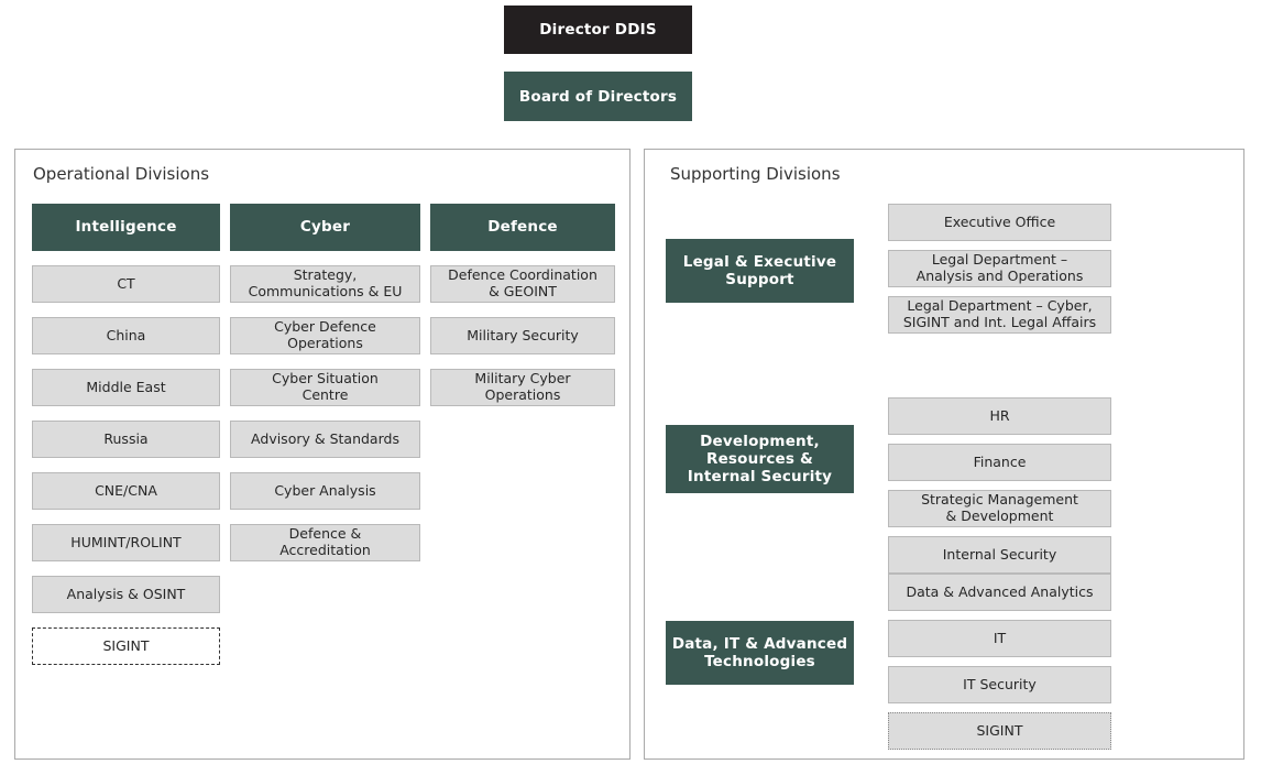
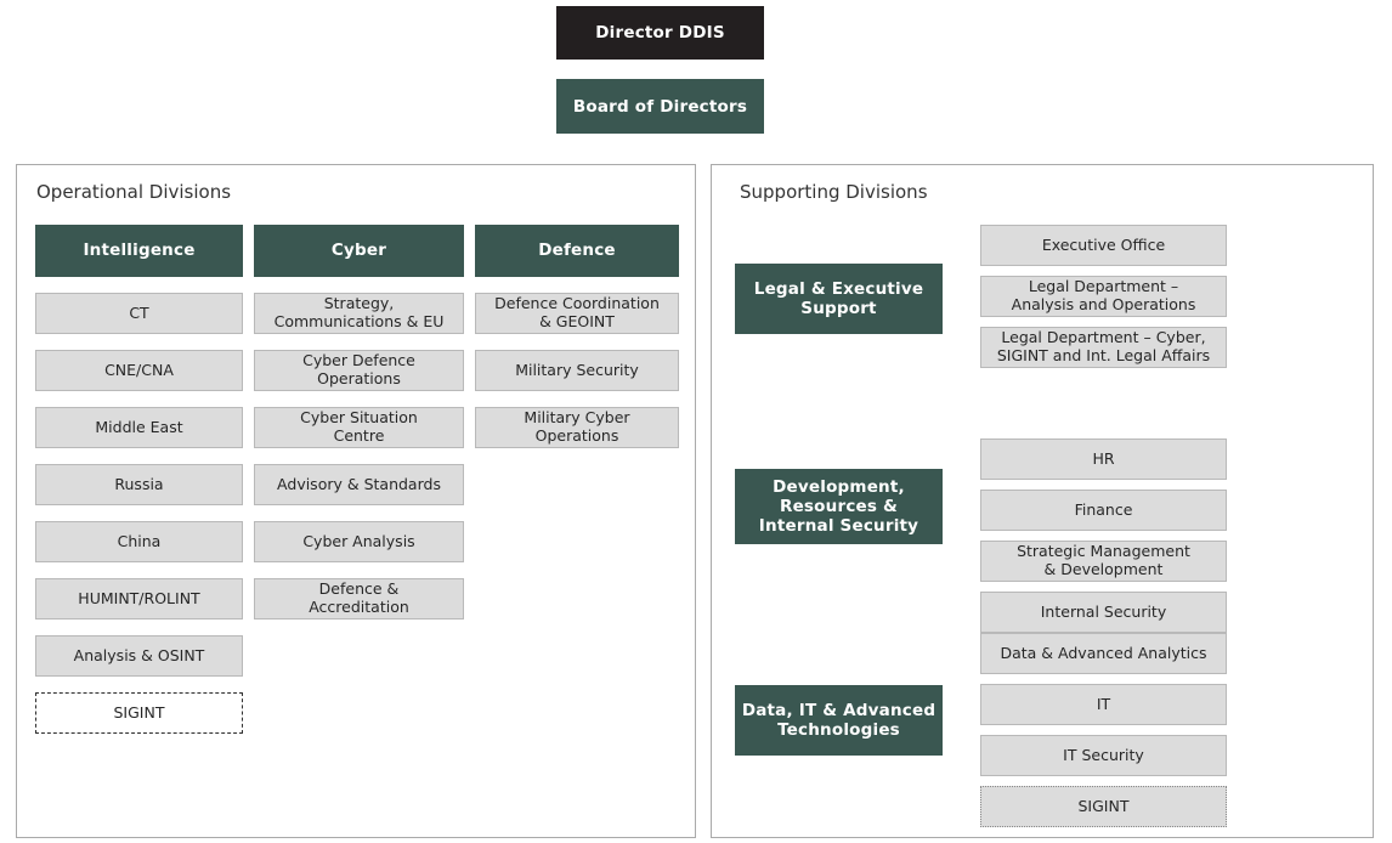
  Director DDIS
  Board of Directors
  Operational Divisions
  Intelligence
  CT
- China
+ CNE/CNA
  Middle East
  Russia
- CNE/CNA
+ China
  HUMINT/ROLINT
  Analysis & OSINT
  SIGINT
  Cyber
  Strategy,
  Communications & EU
  Cyber Defence
  Operations
  Cyber Situation
  Centre
  Advisory & Standards
  Cyber Analysis
  Defence &
  Accreditation
  Defence
  Defence Coordination
  & GEOINT
  Military Security
  Military Cyber
  Operations
  Supporting Divisions
  Legal & Executive
  Support
  Executive Office
  Legal Department –
  Analysis and Operations
  Legal Department – Cyber,
  SIGINT and Int. Legal Affairs
  Development,
  Resources &
  Internal Security
  HR
  Finance
  Strategic Management
  & Development
  Internal Security
  Data, IT & Advanced
  Technologies
  Data & Advanced Analytics
  IT
  IT Security
  SIGINT
